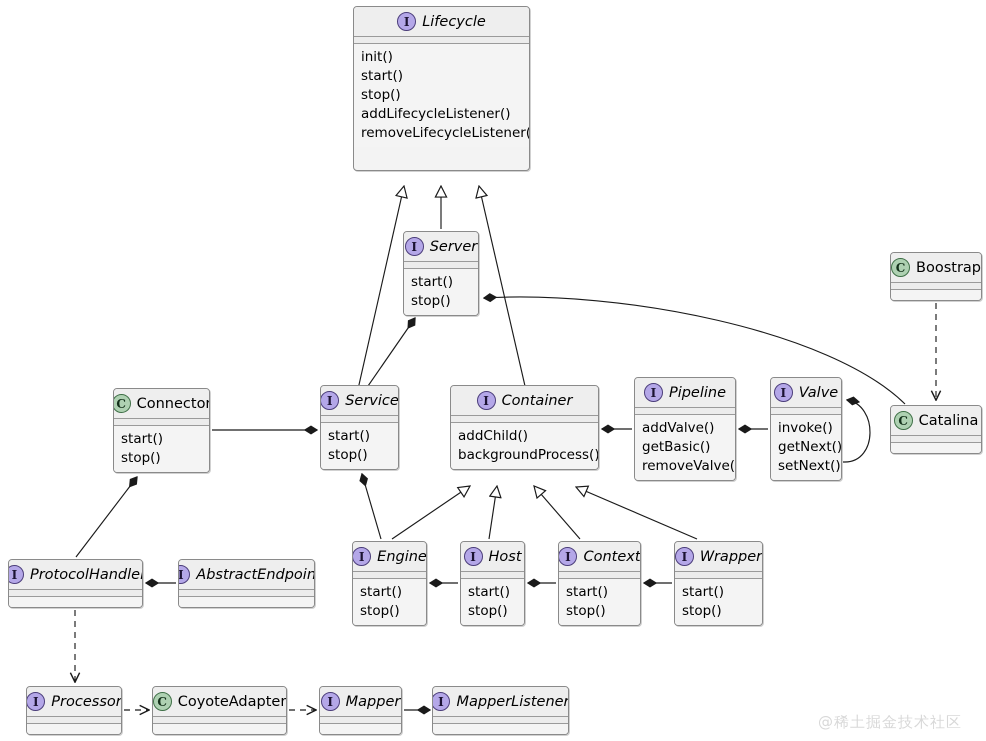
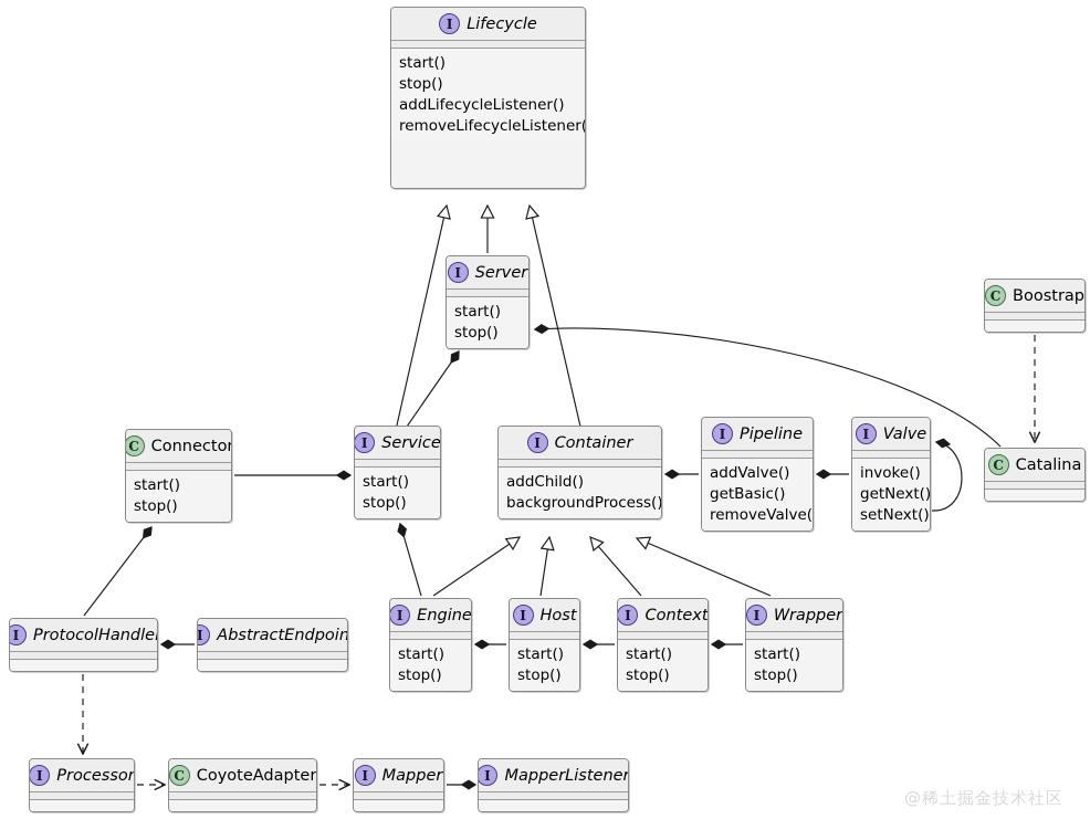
  I
  Lifecycle
- init()
  start()
  stop()
  addLifecycleListener()
  removeLifecycleListener(
  I
  Server
  start()
  stop()
  C
  Boostrap
  C
  Catalina
  C
  Connector
  start()
  stop()
  I
  Service
  start()
  stop()
  I
  Container
  addChild()
  backgroundProcess()
  I
  Pipeline
  addValve()
  getBasic()
  removeValve(
  I
  Valve
  invoke()
  getNext()
  setNext()
  I
  ProtocolHandle
  I
  AbstractEndpoin
  I
  Engine
  start()
  stop()
  I
  Host
  start()
  stop()
  I
  Context
  start()
  stop()
  I
  Wrapper
  start()
  stop()
  I
  Processor
  C
  CoyoteAdapter
  I
  Mapper
  I
  MapperListener
  @稀土掘金技术社区
